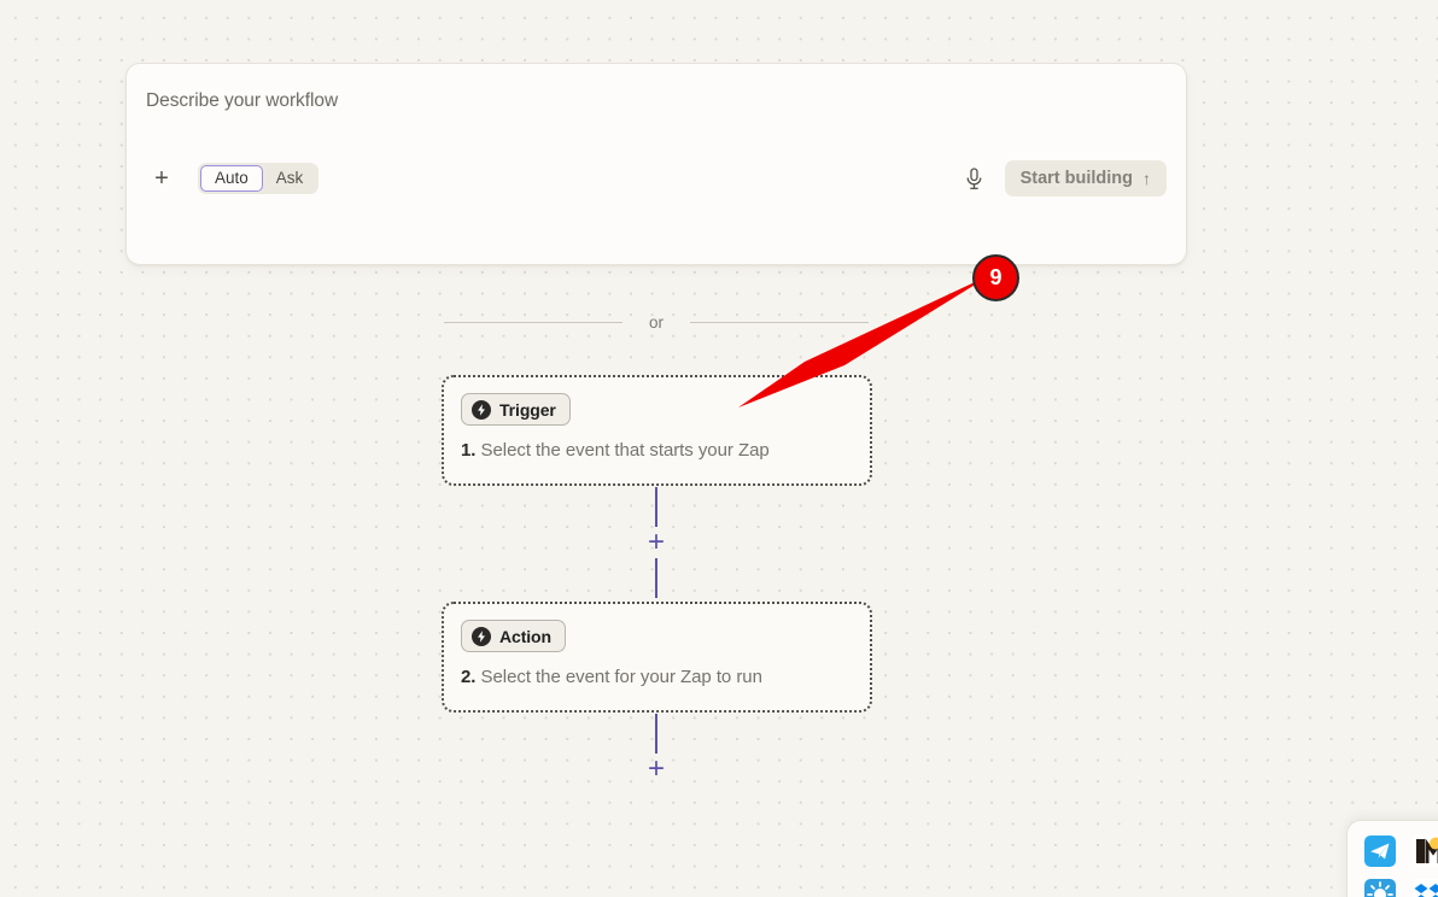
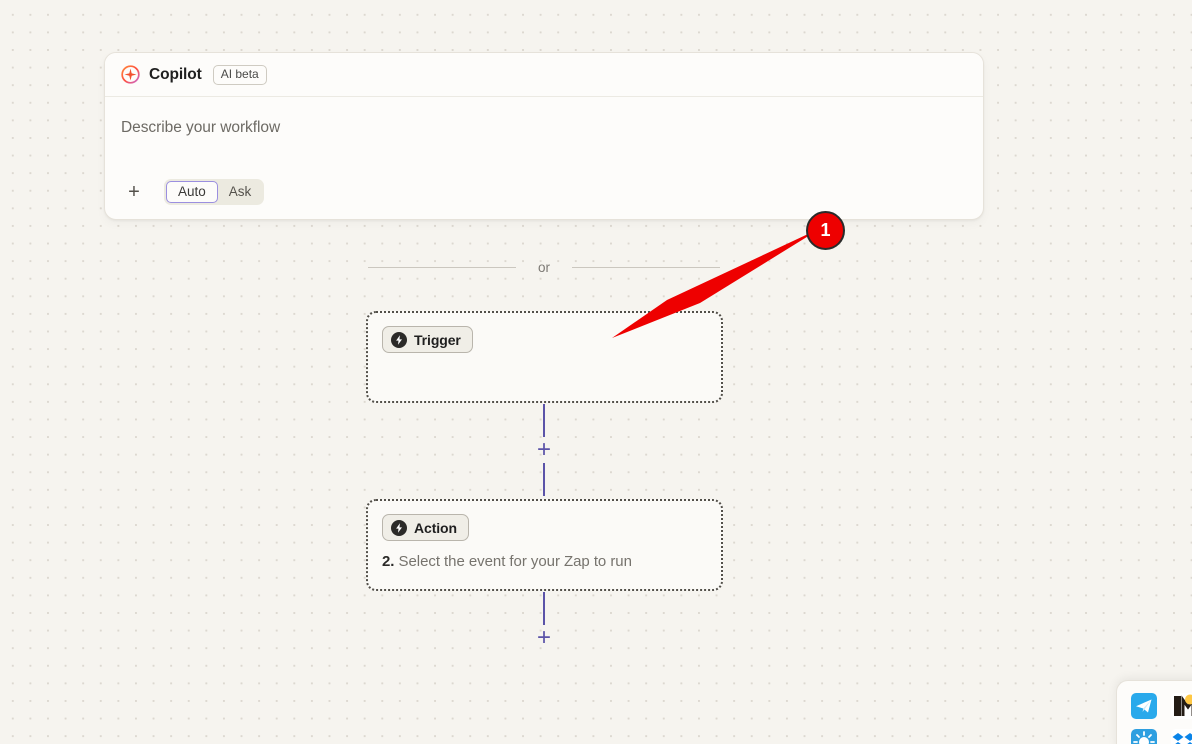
+ Copilot
+ AI beta
  Describe your workflow
  +
  Auto
  Ask
- Start building
- ↑
  or
  Trigger
- 1. Select the event that starts your Zap
  +
  Action
  2. Select the event for your Zap to run
  +
- 9
+ 1
